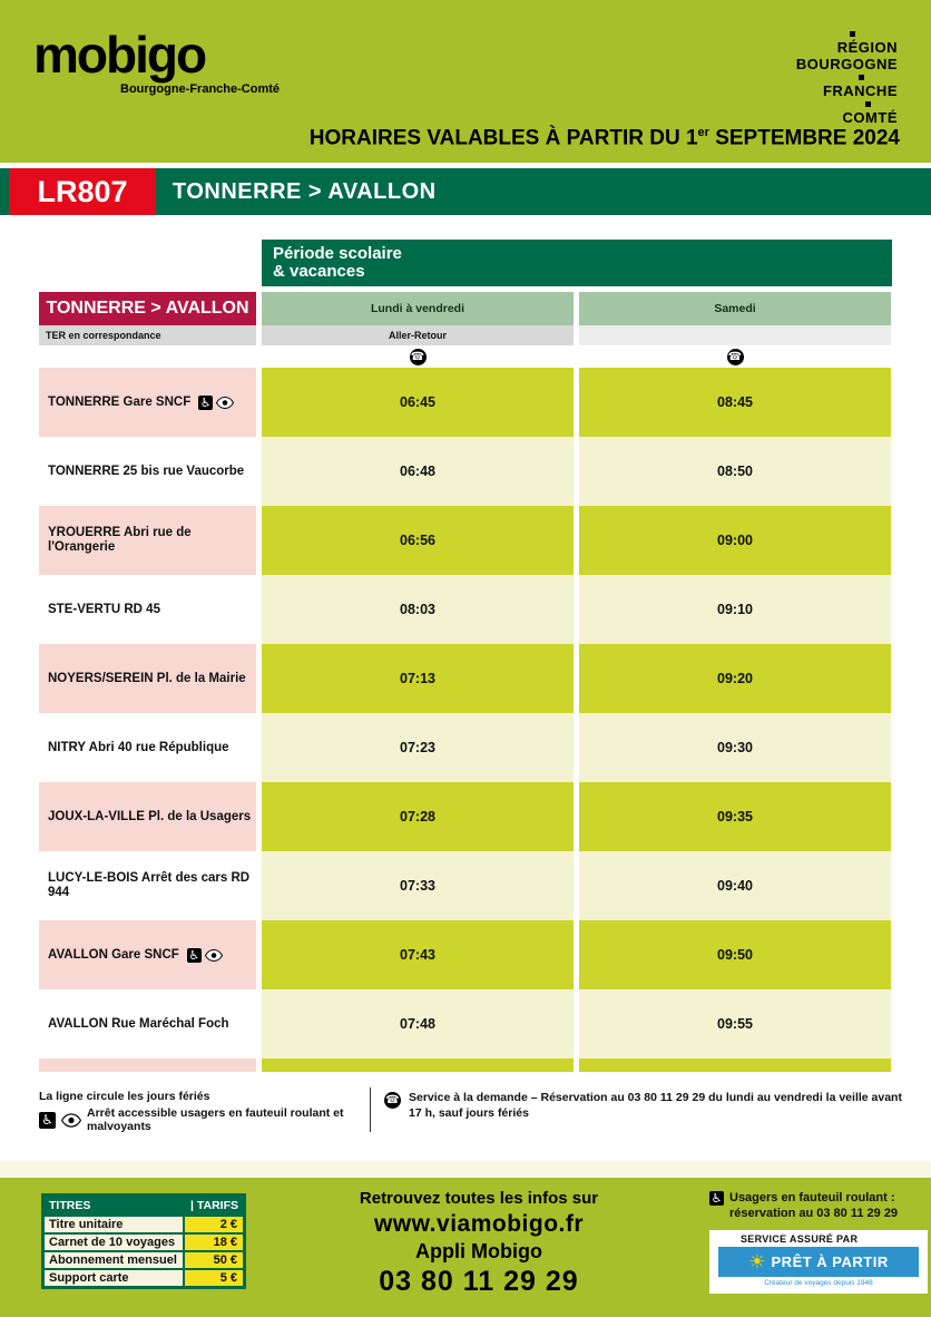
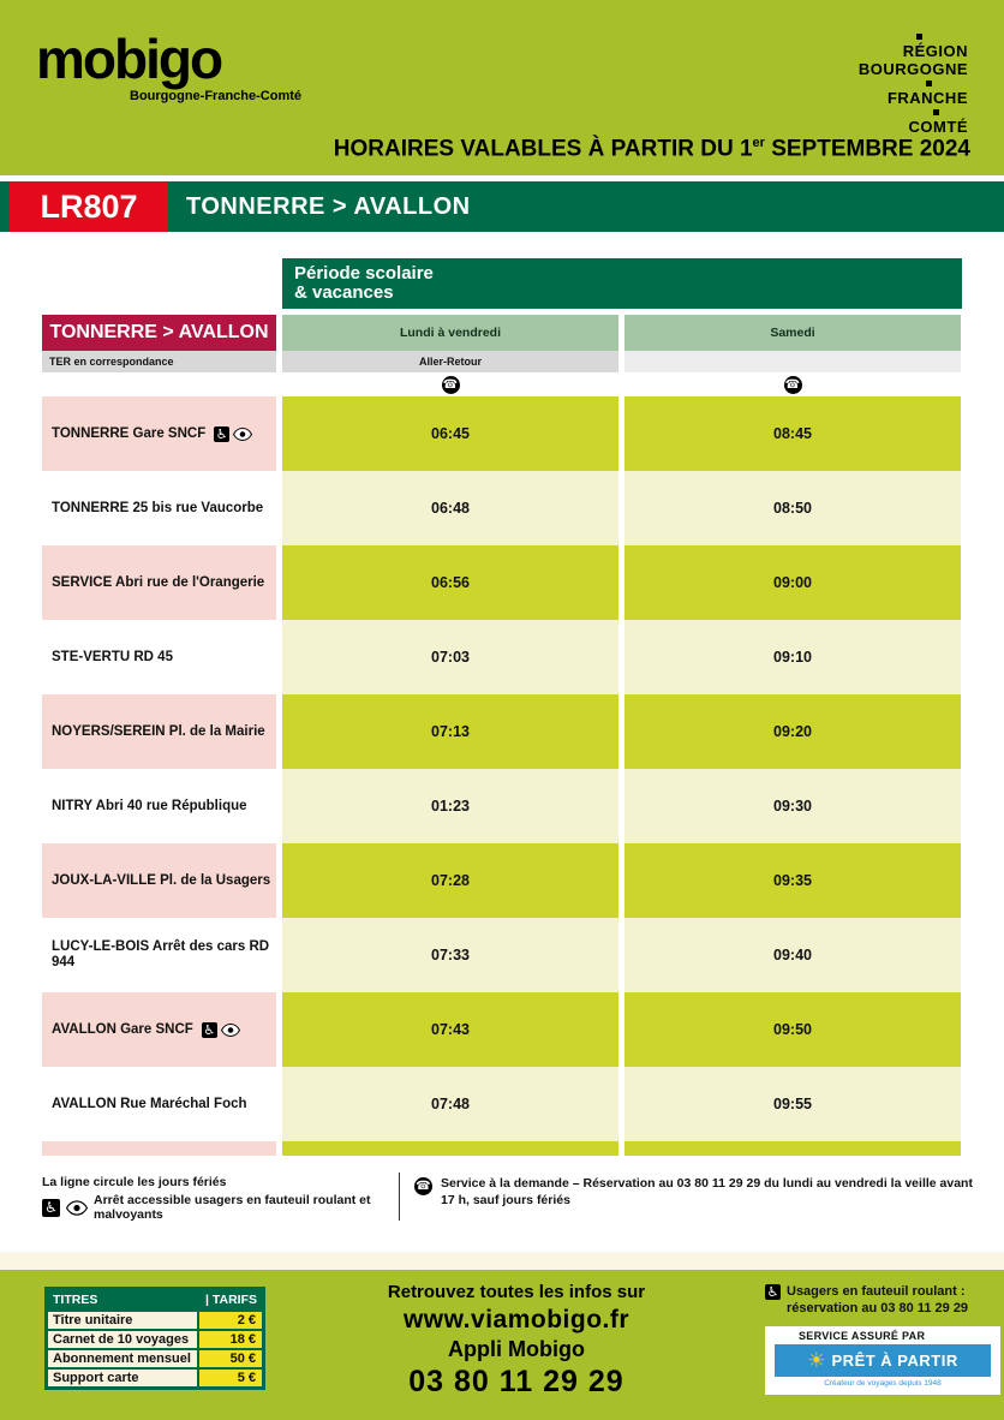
  mobigo
  Bourgogne-Franche-Comté
  RÉGION
  BOURGOGNE
  FRANCHE
  COMTÉ
  HORAIRES VALABLES À PARTIR DU 1er SEPTEMBRE 2024
  LR807
  TONNERRE > AVALLON
  Période scolaire
  & vacances
  TONNERRE > AVALLON
  Lundi à vendredi
  Samedi
  TER en correspondance
  Aller-Retour
  ☎
  ☎
  TONNERRE Gare SNCF
  ♿
  06:45
  08:45
  TONNERRE 25 bis rue Vaucorbe
  06:48
  08:50
- YROUERRE Abri rue de l'Orangerie
+ SERVICE Abri rue de l'Orangerie
  06:56
  09:00
  STE-VERTU RD 45
- 08:03
+ 07:03
  09:10
  NOYERS/SEREIN Pl. de la Mairie
  07:13
  09:20
  NITRY Abri 40 rue République
- 07:23
+ 01:23
  09:30
  JOUX-LA-VILLE Pl. de la Usagers
  07:28
  09:35
  LUCY-LE-BOIS Arrêt des cars RD 944
  07:33
  09:40
  AVALLON Gare SNCF
  ♿
  07:43
  09:50
  AVALLON Rue Maréchal Foch
  07:48
  09:55
  La ligne circule les jours fériés
  ♿
  Arrêt accessible usagers en fauteuil roulant et malvoyants
  ☎
  Service à la demande – Réservation au 03 80 11 29 29 du lundi au vendredi la veille avant 17 h, sauf jours fériés
  TITRES
  | TARIFS
  Titre unitaire
  2 €
  Carnet de 10 voyages
  18 €
  Abonnement mensuel
  50 €
  Support carte
  5 €
  Retrouvez toutes les infos sur
  www.viamobigo.fr
  Appli Mobigo
  03 80 11 29 29
  ♿
  Usagers en fauteuil roulant :
  réservation au 03 80 11 29 29
  SERVICE ASSURÉ PAR
  ☀
  PRÊT À PARTIR
